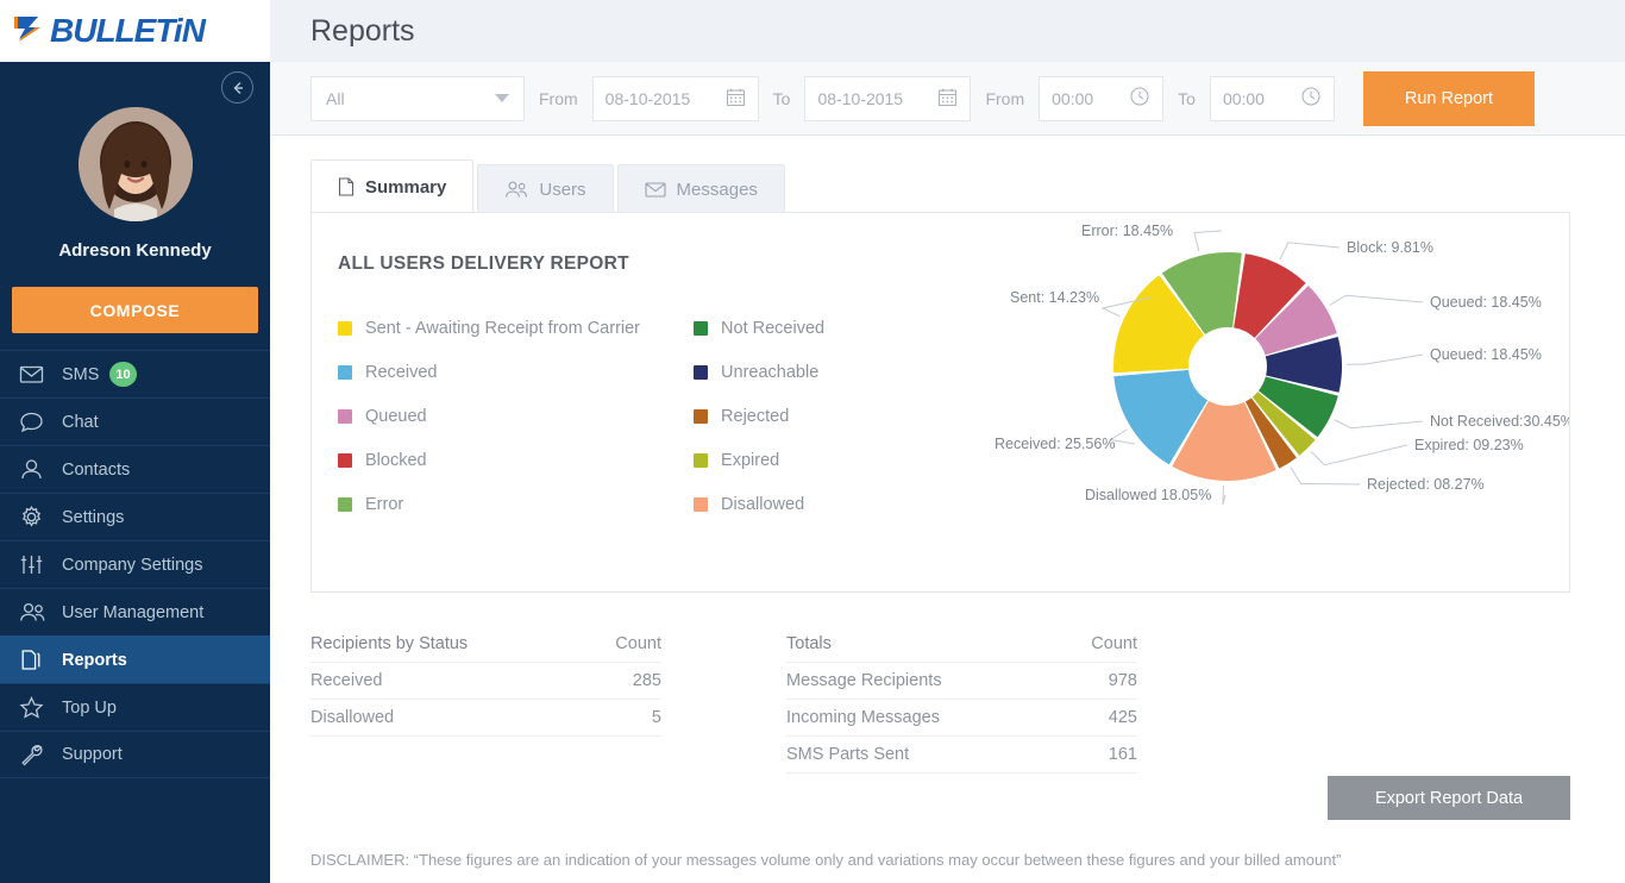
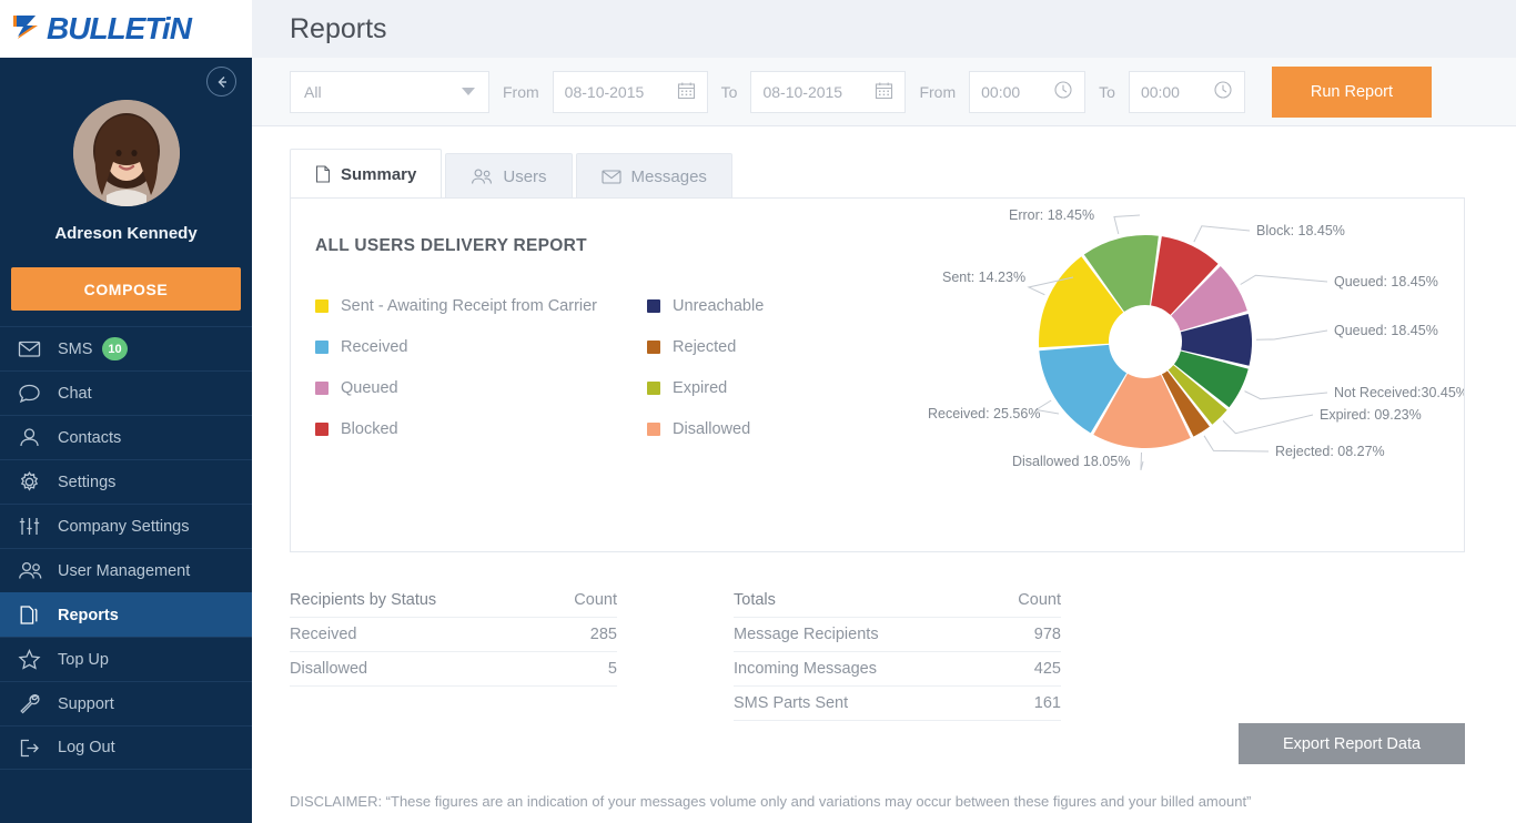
  BULLETiN
  Adreson Kennedy
  COMPOSE
  SMS
  10
  Chat
  Contacts
  Settings
  Company Settings
  User Management
  Reports
  Top Up
  Support
+ Log Out
  Reports
  All
  From
  08-10-2015
  To
  08-10-2015
  From
  00:00
  To
  00:00
  Run Report
  Summary
  Users
  Messages
  ALL USERS DELIVERY REPORT
  Sent - Awaiting Receipt from Carrier
  Received
  Queued
  Blocked
- Error
- Not Received
  Unreachable
  Rejected
  Expired
  Disallowed
- Block: 9.81%
+ Block: 18.45%
  Queued: 18.45%
  Queued: 18.45%
  Not Received:30.45%
  Expired: 09.23%
  Rejected: 08.27%
  Disallowed 18.05%
  Received: 25.56%
  Sent: 14.23%
  Error: 18.45%
  Recipients by Status
  Count
  Received
  285
  Disallowed
  5
  Totals
  Count
  Message Recipients
  978
  Incoming Messages
  425
  SMS Parts Sent
  161
  Export Report Data
  DISCLAIMER: “These figures are an indication of your messages volume only and variations may occur between these figures and your billed amount”
